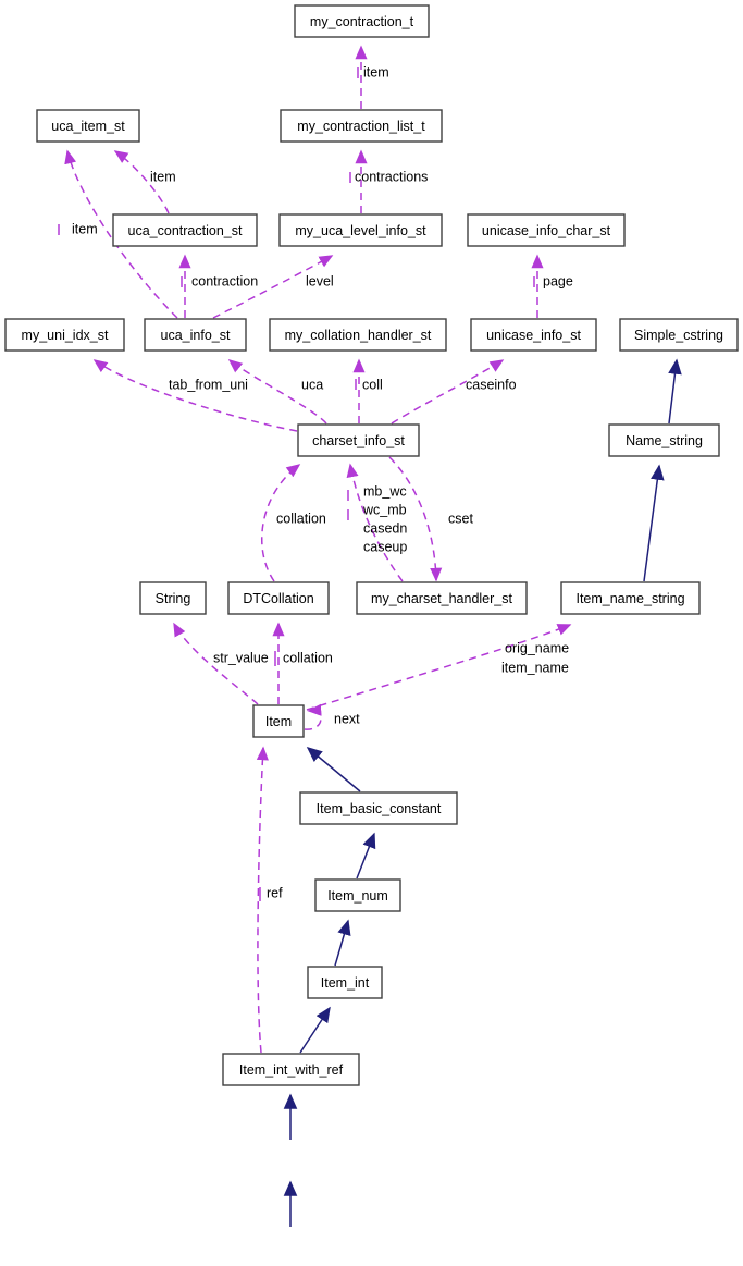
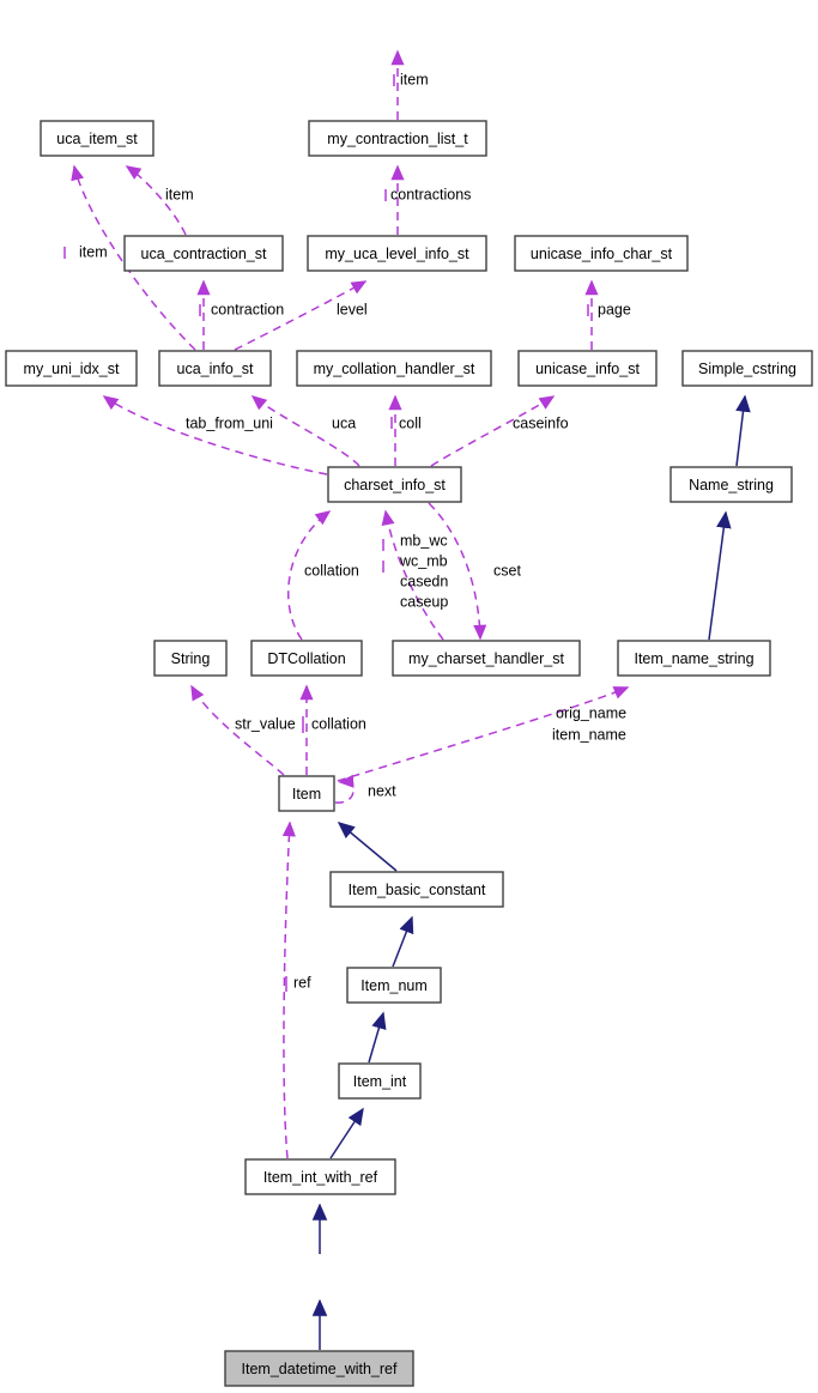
  item
  item
  item
  contractions
  contraction
  level
  page
  tab_from_uni
  uca
  coll
  caseinfo
  collation
  mb_wc
  wc_mb
  casedn
  caseup
  cset
  str_value
  collation
  orig_name
  item_name
  next
  ref
- my_contraction_t
  uca_item_st
  my_contraction_list_t
  uca_contraction_st
  my_uca_level_info_st
  unicase_info_char_st
  my_uni_idx_st
  uca_info_st
  my_collation_handler_st
  unicase_info_st
  Simple_cstring
  charset_info_st
  Name_string
  String
  DTCollation
  my_charset_handler_st
  Item_name_string
  Item
  Item_basic_constant
  Item_num
  Item_int
  Item_int_with_ref
+ Item_datetime_with_ref
